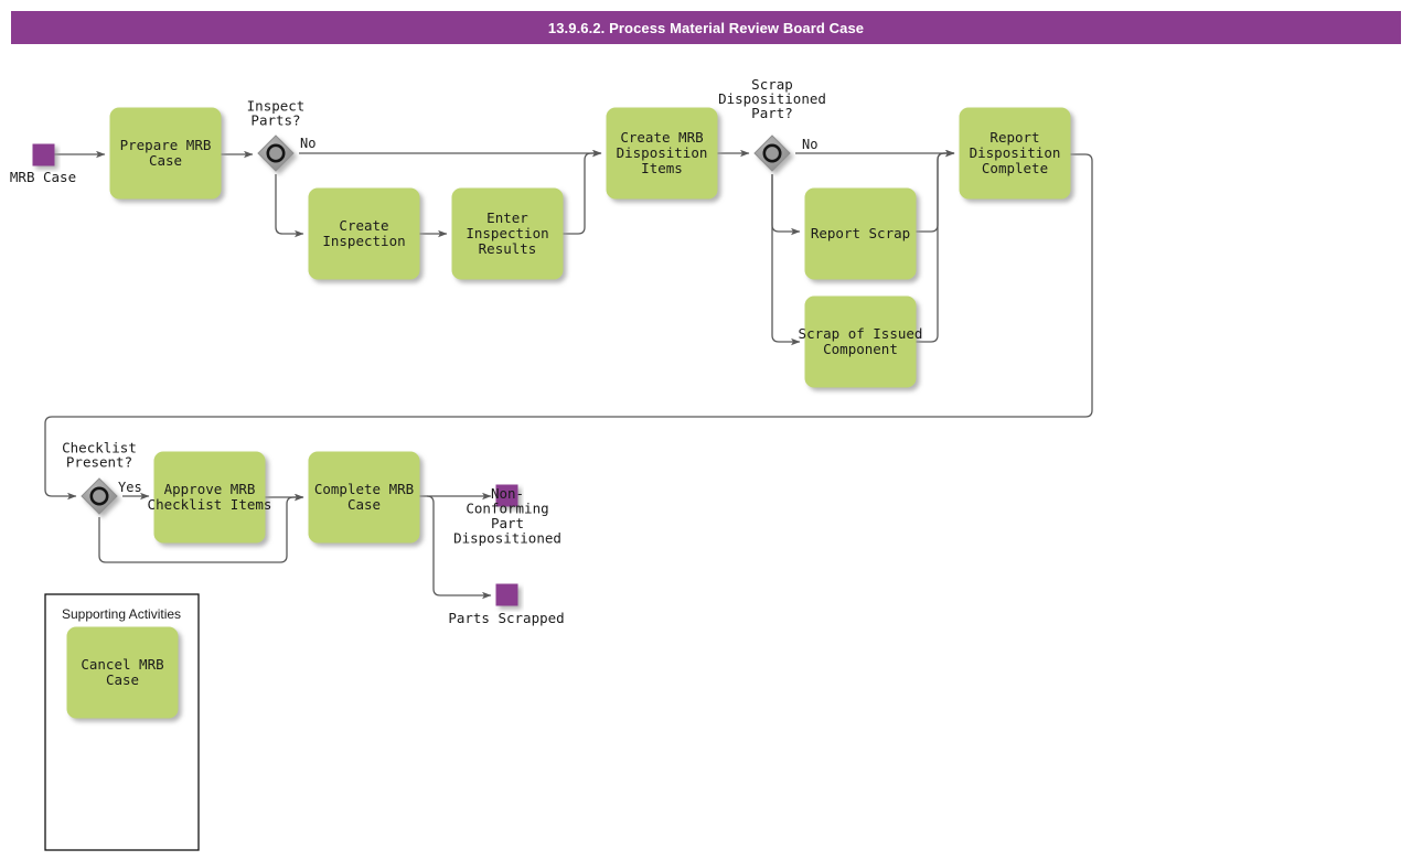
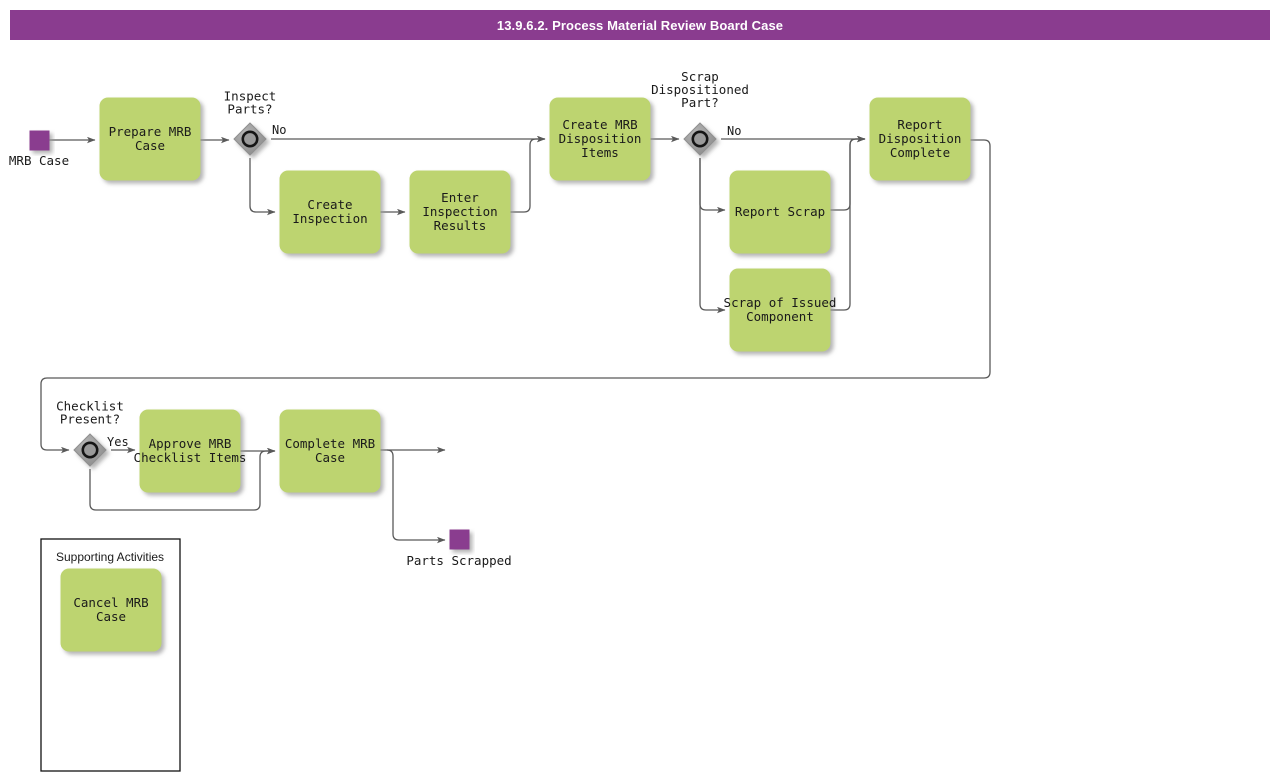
  13.9.6.2. Process Material Review Board Case
  Supporting Activities
  Prepare MRB Case
  Create Inspection
  Enter Inspection Results
  Create MRB Disposition Items
  Report Scrap
  Scrap of Issued Component
  Report Disposition Complete
  Approve MRB Checklist Items
  Complete MRB Case
  Cancel MRB Case
  Inspect Parts?
  Scrap Dispositioned Part?
  Checklist Present?
  MRB Case
- Non- Conforming Part Dispositioned
  Parts Scrapped
  No
  No
  Yes
